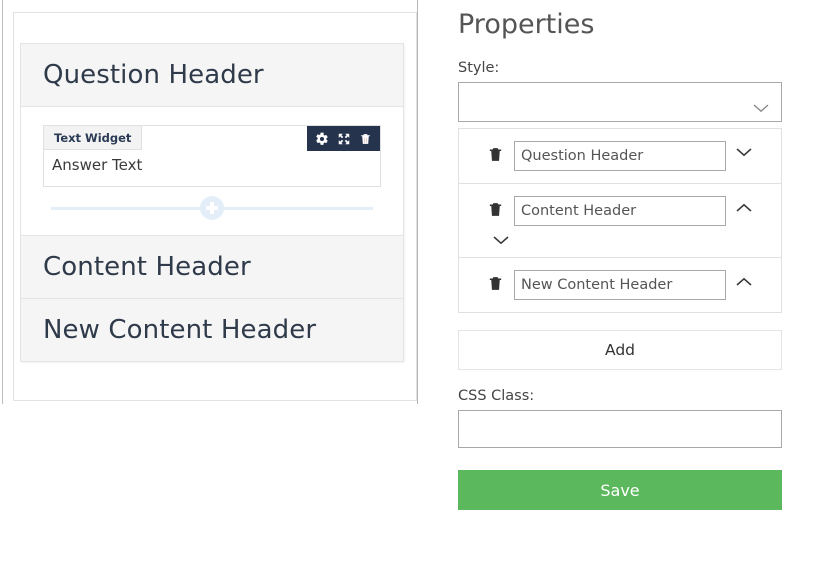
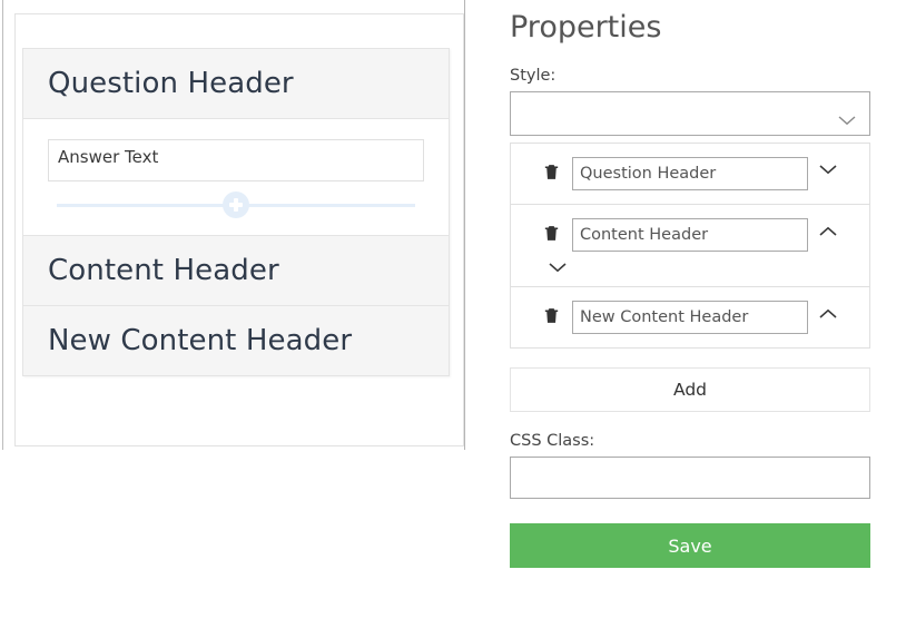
  Question Header
- Text Widget
  Answer Text
  Content Header
  New Content Header
  Properties
  Style:
  Question Header
  Content Header
  New Content Header
  Add
  CSS Class:
  Save
